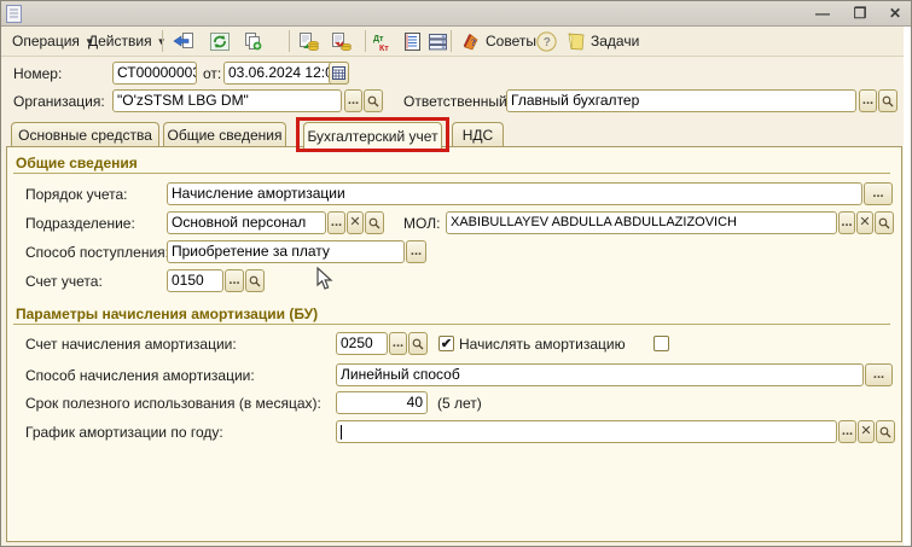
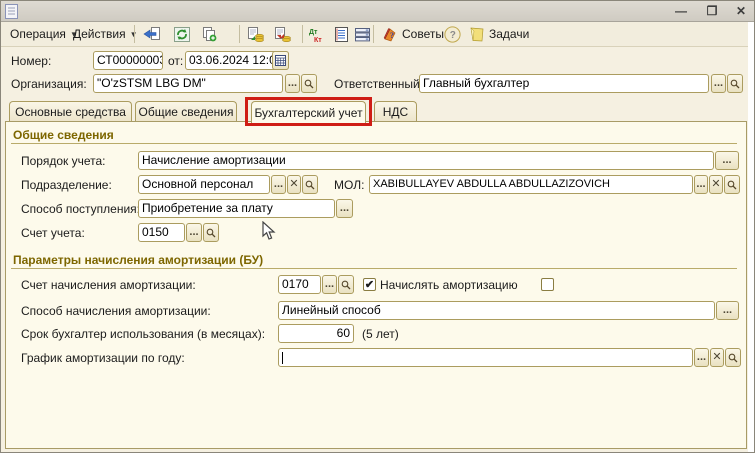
  —
  ❒
  ✕
  Операция
  ▼
  Действия
  ?
  Советы
  ?
  Задачи
  Номер:
  СТ00000003
  от:
  03.06.2024 12:
  Организация:
  "O'zSTSM LBG DM"
  ...
  Ответственный
  Главный бухгалтер
  ...
  Основные средства
  Общие сведения
  Бухгалтерский учет
  НДС
  Общие сведения
  Порядок учета:
  Начисление амортизации
  ...
  Подразделение:
  Основной персонал
  ...
  ✕
  МОЛ:
  XABIBULLAYEV ABDULLA ABDULLAZIZOVICH
  ...
  ✕
  Способ поступления
  Приобретение за плату
  ...
  Счет учета:
  0150
  ...
  Параметры начисления амортизации (БУ)
  Счет начисления амортизации:
- 0250
+ 0170
  ...
  ✔
  Начислять амортизацию
  Способ начисления амортизации:
  Линейный способ
  ...
- Срок полезного использования (в месяцах):
+ Срок бухгалтер использования (в месяцах):
- 40
+ 60
  (5 лет)
  График амортизации по году:
  ...
  ✕
